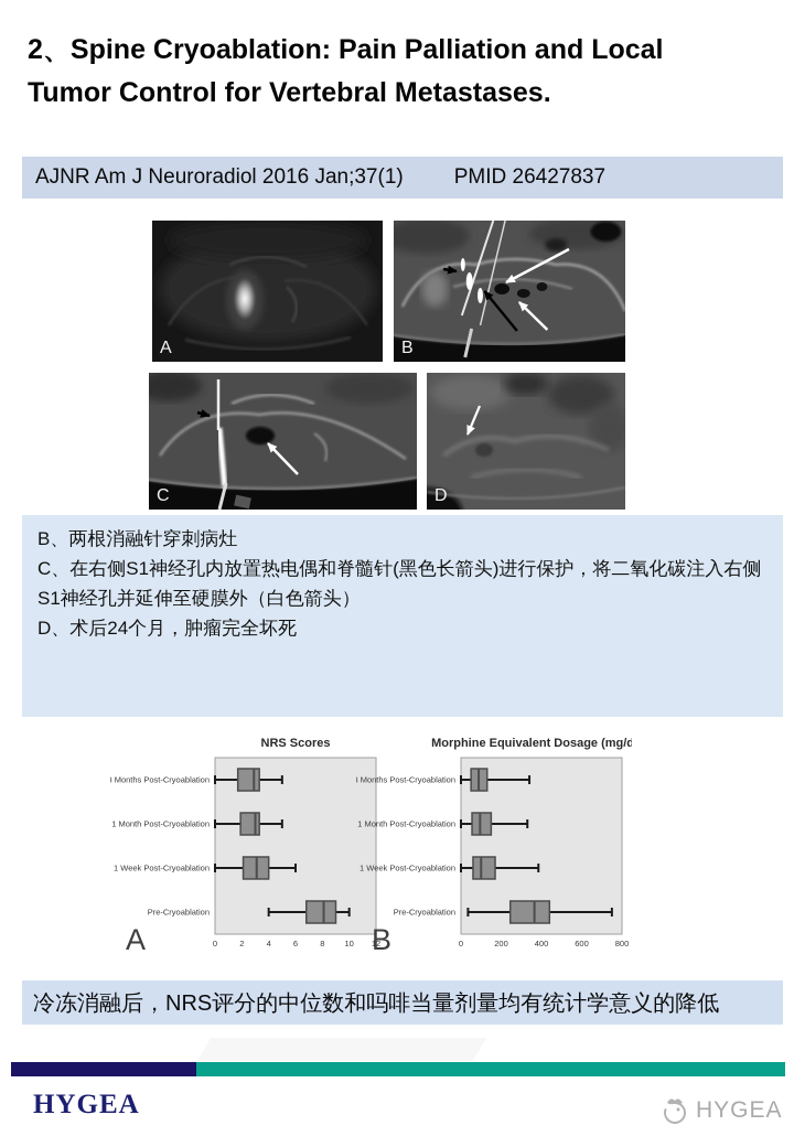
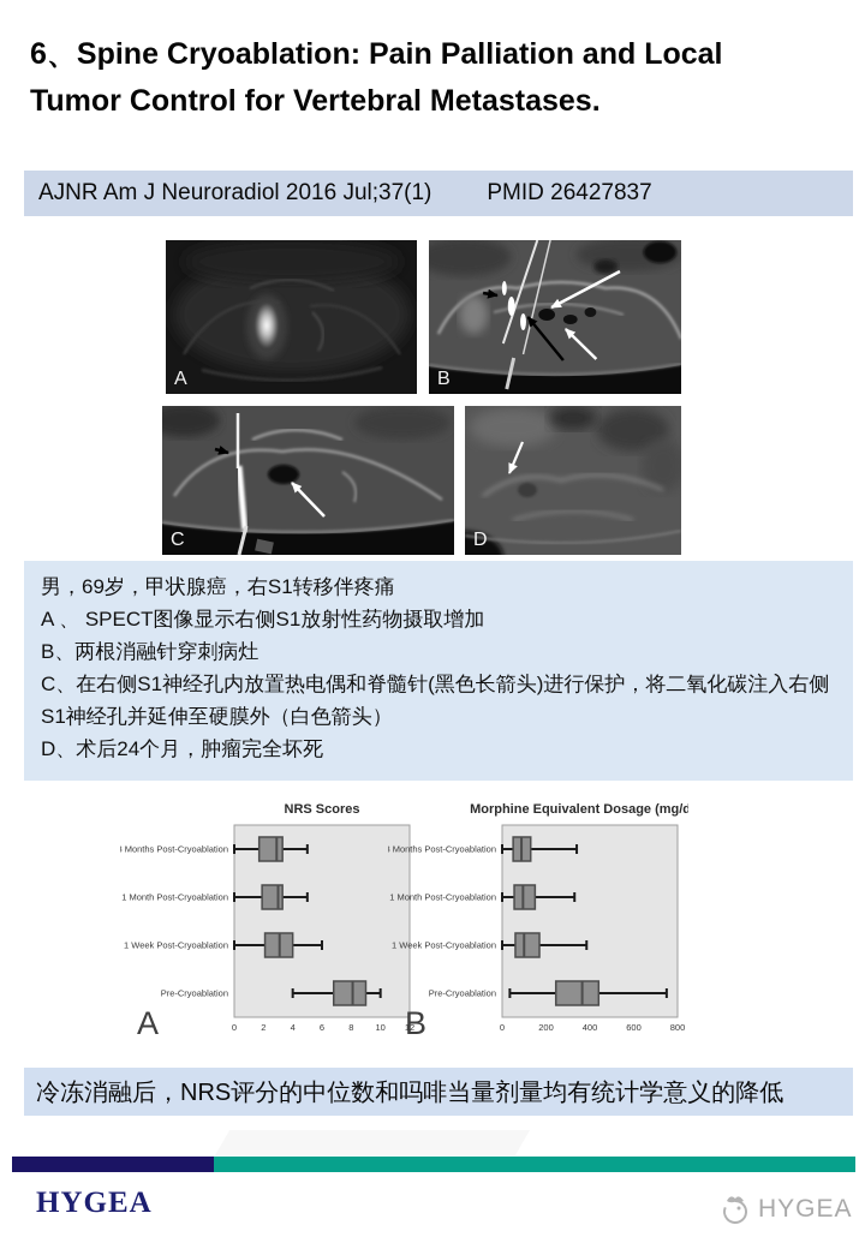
- 2、Spine Cryoablation: Pain Palliation and Local Tumor Control for Vertebral Metastases.
+ 6、Spine Cryoablation: Pain Palliation and Local Tumor Control for Vertebral Metastases.
- AJNR Am J Neuroradiol 2016 Jan;37(1)
+ AJNR Am J Neuroradiol 2016 Jul;37(1)
  PMID 26427837
  A
  B
  C
  D
+ 男，69岁，甲状腺癌，右S1转移伴疼痛
+ A 、 SPECT图像显示右侧S1放射性药物摄取增加
  B、两根消融针穿刺病灶
  C、在右侧S1神经孔内放置热电偶和脊髓针(黑色长箭头)进行保护，将二氧化碳注入右侧S1神经孔并延伸至硬膜外（白色箭头）
  D、术后24个月，肿瘤完全坏死
  NRS Scores
  3 Months Post-Cryoablation
  1 Month Post-Cryoablation
  1 Week Post-Cryoablation
  Pre-Cryoablation
  0
  2
  4
  6
  8
  10
  12
  A
  Morphine Equivalent Dosage (mg/d
  3 Months Post-Cryoablation
  1 Month Post-Cryoablation
  1 Week Post-Cryoablation
  Pre-Cryoablation
  0
  200
  400
  600
  800
  B
  冷冻消融后，NRS评分的中位数和吗啡当量剂量均有统计学意义的降低
  HYGEA
  HYGEA
